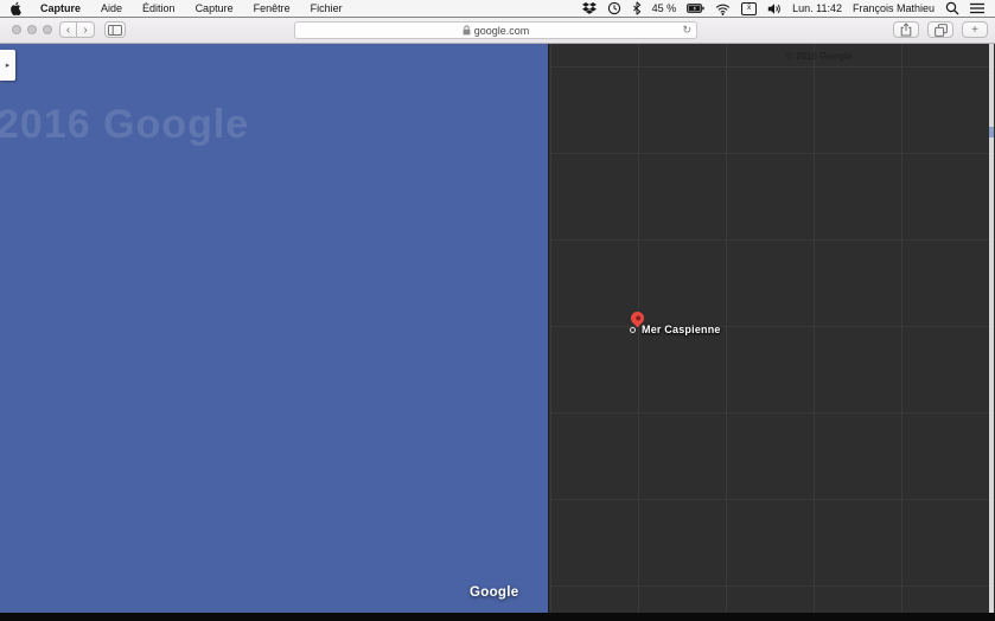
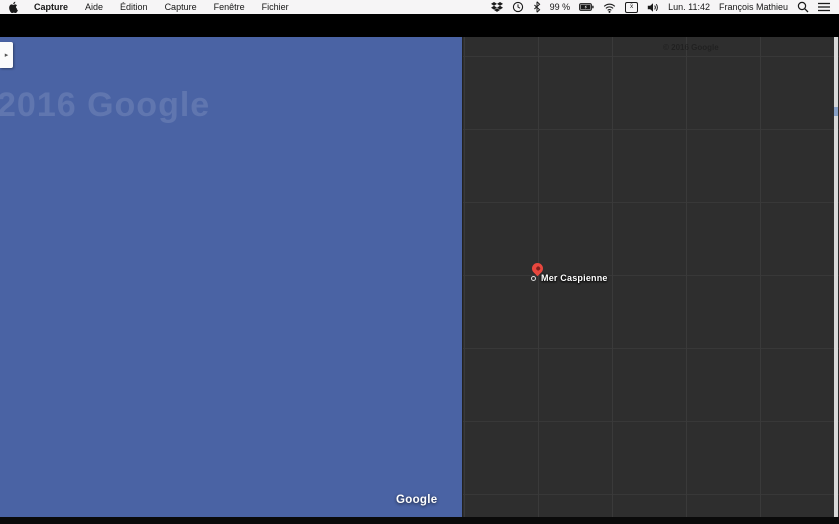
  Capture
  Aide
  Édition
  Capture
  Fenêtre
  Fichier
- 45 %
+ 99 %
  Lun. 11:42
  François Mathieu
- ‹
- ›
- google.com
- ↻
- +
  Google
  © 2016 Google
  Mer Caspienne
